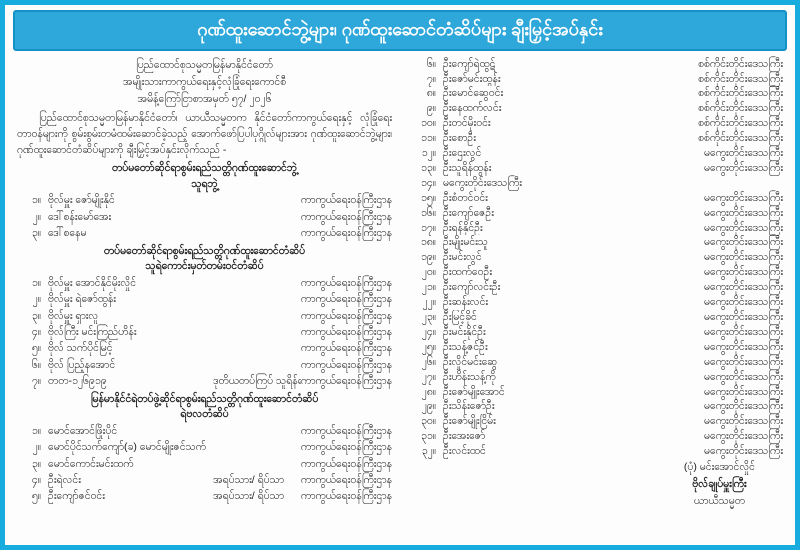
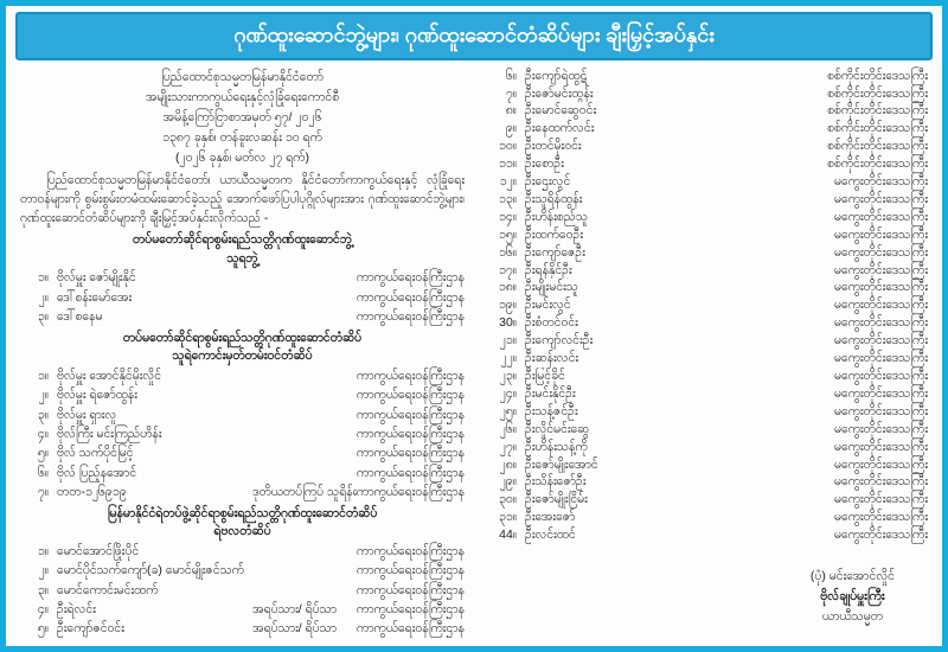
  ဂုဏ်ထူးဆောင်ဘွဲ့များ၊ ဂုဏ်ထူးဆောင်တံဆိပ်များ ချီးမြှင့်အပ်နှင်း
  ပြည်ထောင်စုသမ္မတမြန်မာနိုင်ငံတော်
  အမျိုးသားကာကွယ်ရေးနှင့်လုံခြုံရေးကောင်စီ
  အမိန့်ကြော်ငြာစာအမှတ် ၅၇/ ၂၀၂၆
+ ၁၃၈၇ ခုနှစ်၊ တန်ခူးလဆန်း ၁၀ ရက်
+ (၂၀၂၆ ခုနှစ်၊ မတ်လ ၂၇ ရက်)
  ပြည်ထောင်စုသမ္မတမြန်မာနိုင်ငံတော်၊ ယာယီသမ္မတက နိုင်ငံတော်ကာကွယ်ရေးနှင့် လုံခြုံရေး တာဝန်များကို စွမ်းစွမ်းတမံထမ်းဆောင်ခဲ့သည့် အောက်ဖော်ပြပါပုဂ္ဂိုလ်များအား ဂုဏ်ထူးဆောင်ဘွဲ့များ၊ ဂုဏ်ထူးဆောင်တံဆိပ်များကို ချီးမြှင့်အပ်နှင်းလိုက်သည် -
  တပ်မတော်ဆိုင်ရာစွမ်းရည်သတ္တိဂုဏ်ထူးဆောင်ဘွဲ့
  သူရဘွဲ့
  ၁။
  ဗိုလ်မှူး ဇော်မျိုးနိုင်
  ကာကွယ်ရေးဝန်ကြီးဌာန
  ၂။
  ဒေါ်စန်းမော်အေး
  ကာကွယ်ရေးဝန်ကြီးဌာန
  ၃။
  ဒေါ်စနေမ
  ကာကွယ်ရေးဝန်ကြီးဌာန
  တပ်မတော်ဆိုင်ရာစွမ်းရည်သတ္တိဂုဏ်ထူးဆောင်တံဆိပ်
  သူရဲကောင်းမှတ်တမ်းဝင်တံဆိပ်
  ၁။
  ဗိုလ်မှူး အောင်နိုင်မိုးလှိုင်
  ကာကွယ်ရေးဝန်ကြီးဌာန
  ၂။
  ဗိုလ်မှူး ရဲဇော်ထွန်း
  ကာကွယ်ရေးဝန်ကြီးဌာန
  ၃။
  ဗိုလ်မှူး ရှားလူ
  ကာကွယ်ရေးဝန်ကြီးဌာန
  ၄။
  ဗိုလ်ကြီး မင်းကြည်ဟိန်း
  ကာကွယ်ရေးဝန်ကြီးဌာန
  ၅။
  ဗိုလ် သက်ပိုင်မြင့်
  ကာကွယ်ရေးဝန်ကြီးဌာန
  ၆။
  ဗိုလ် ပြည့်နအောင်
  ကာကွယ်ရေးဝန်ကြီးဌာန
  ၇။
  တတ-၁၂၆၉၁၉
  ဒုတိယတပ်ကြပ် သူရိန်
  ကာကွယ်ရေးဝန်ကြီးဌာန
  မြန်မာနိုင်ငံရဲတပ်ဖွဲ့ဆိုင်ရာစွမ်းရည်သတ္တိဂုဏ်ထူးဆောင်တံဆိပ်
  ရဲဗလတံဆိပ်
  ၁။
  မောင်အောင်ဖြိုးပိုင်
  ကာကွယ်ရေးဝန်ကြီးဌာန
  ၂။
  မောင်ပိုင်သက်ကျော်(ခ) မောင်မျိုးဇင်သက်
  ကာကွယ်ရေးဝန်ကြီးဌာန
  ၃။
  မောင်ကောင်းမင်းထက်
  ကာကွယ်ရေးဝန်ကြီးဌာန
  ၄။
  ဦးရဲလင်း
  အရပ်သား/ ရိပ်သာ
  ကာကွယ်ရေးဝန်ကြီးဌာန
  ၅။
  ဦးကျော်ဇင်ဝင်း
  အရပ်သား/ ရိပ်သာ
  ကာကွယ်ရေးဝန်ကြီးဌာန
  ၆။
  ဦးကျော်ရဲထွဋ်
  စစ်ကိုင်းတိုင်းဒေသကြီး
  ၇။
  ဦးဇော်မင်းထွန်း
  စစ်ကိုင်းတိုင်းဒေသကြီး
  ၈။
  ဦးမောင်ဆွေဝင်း
  စစ်ကိုင်းတိုင်းဒေသကြီး
  ၉။
  ဦးနေထက်လင်း
  စစ်ကိုင်းတိုင်းဒေသကြီး
  ၁၀။
  ဦးတင်မိုးဝင်း
  စစ်ကိုင်းတိုင်းဒေသကြီး
  ၁၁။
  ဦးစောဦး
  စစ်ကိုင်းတိုင်းဒေသကြီး
  ၁၂။
  ဦးဌေးလွင်
  မကွေးတိုင်းဒေသကြီး
  ၁၃။
  ဦးသူရိန်ထွန်း
  မကွေးတိုင်းဒေသကြီး
  ၁၄။
+ ဦးဟိန်းစည်သူ
  မကွေးတိုင်းဒေသကြီး
  ၁၅။
- ဦးစံတင်ဝင်း
+ ဦးထက်ဝေဦး
  မကွေးတိုင်းဒေသကြီး
  ၁၆။
  ဦးကျော်ဇေဦး
  မကွေးတိုင်းဒေသကြီး
  ၁၇။
  ဦးရန်နိုင်ဦး
  မကွေးတိုင်းဒေသကြီး
  ၁၈။
  ဦးမျိုးမင်းသူ
  မကွေးတိုင်းဒေသကြီး
  ၁၉။
  ဦးမင်းလွင်
  မကွေးတိုင်းဒေသကြီး
- ၂၀။
+ 30။
- ဦးထက်ဝေဦး
+ ဦးစံတင်ဝင်း
  မကွေးတိုင်းဒေသကြီး
  ၂၁။
  ဦးကျော်လင်းဦး
  မကွေးတိုင်းဒေသကြီး
  ၂၂။
  ဦးဆန်းလင်း
  မကွေးတိုင်းဒေသကြီး
  ၂၃။
  ဦးမြင့်ခိုင်
  မကွေးတိုင်းဒေသကြီး
  ၂၄။
  ဦးမင်းနိုင်ဦး
  မကွေးတိုင်းဒေသကြီး
  ၂၅။
  ဦးသန့်ဇင်ဦး
  မကွေးတိုင်းဒေသကြီး
  ၂၆။
  ဦးလှိုင်မင်းဆွေ
  မကွေးတိုင်းဒေသကြီး
  ၂၇။
  ဦးဟိန်းသန့်ကို
  မကွေးတိုင်းဒေသကြီး
  ၂၈။
  ဦးဇော်မျိုးအောင်
  မကွေးတိုင်းဒေသကြီး
  ၂၉။
  ဦးသိန်းဇော်ဦး
  မကွေးတိုင်းဒေသကြီး
  ၃၀။
  ဦးဇော်မျိုးငြိမ်း
  မကွေးတိုင်းဒေသကြီး
  ၃၁။
  ဦးအေးဇော်
  မကွေးတိုင်းဒေသကြီး
- ၃၂။
+ 44။
  ဦးလင်းထင်
  မကွေးတိုင်းဒေသကြီး
  (ပုံ) မင်းအောင်လှိုင်
  ဗိုလ်ချုပ်မှူးကြီး
  ယာယီသမ္မတ
